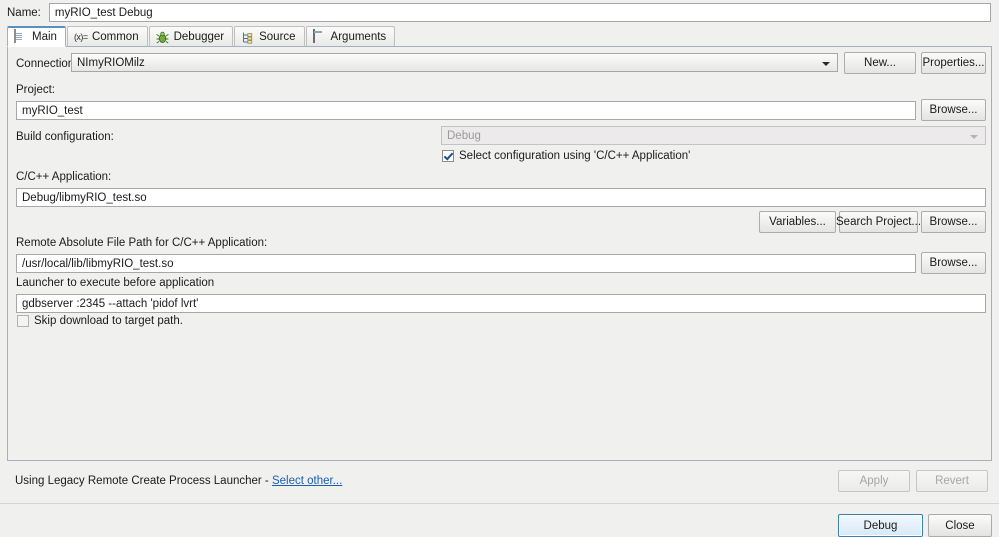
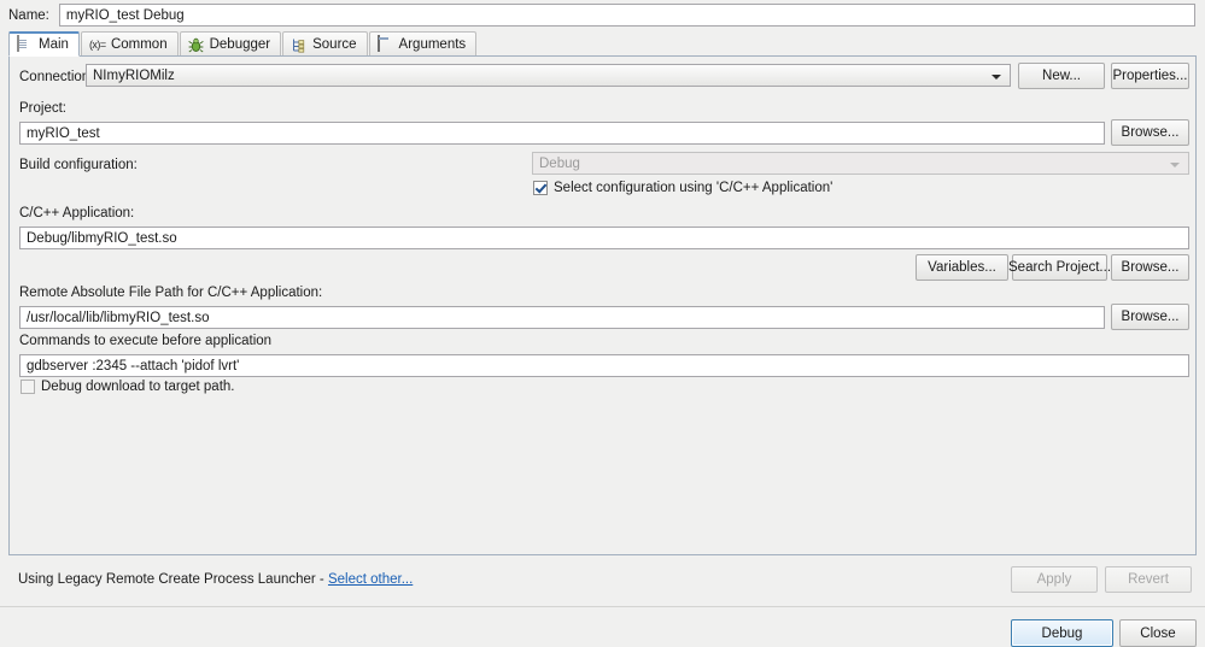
  Name:
  myRIO_test Debug
  Main
  (x)=
  Common
  Debugger
  Source
  Arguments
  Connectio
  NImyRIOMilz
  New...
  Properties...
  Project:
  myRIO_test
  Browse...
  Build configuration:
  Debug
  Select configuration using 'C/C++ Application'
  C/C++ Application:
  Debug/libmyRIO_test.so
  Variables...
  Search Project...
  Browse...
  Remote Absolute File Path for C/C++ Application:
  /usr/local/lib/libmyRIO_test.so
  Browse...
- Launcher to execute before application
+ Commands to execute before application
  gdbserver :2345 --attach 'pidof lvrt'
- Skip download to target path.
+ Debug download to target path.
  Using Legacy Remote Create Process Launcher - Select other...
  Apply
  Revert
  Debug
  Close
